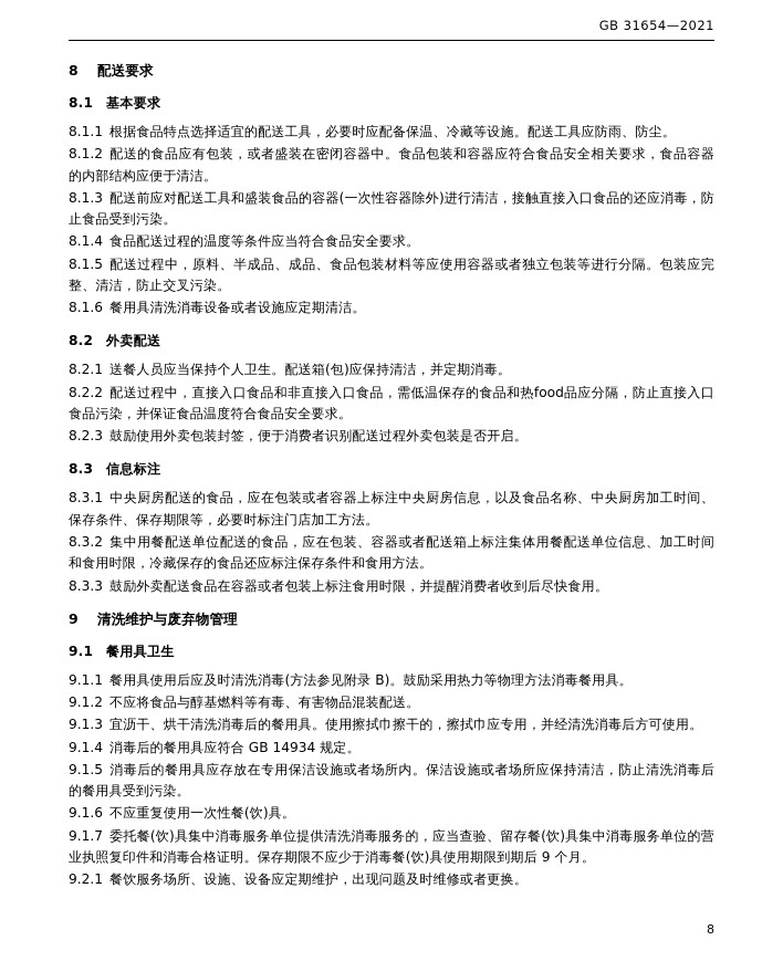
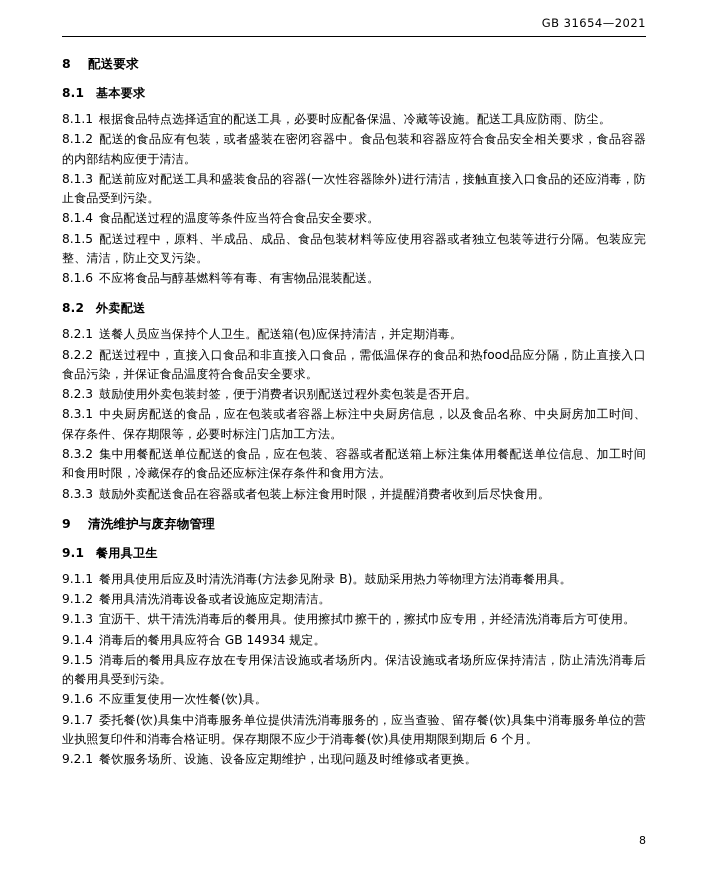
  GB 31654—2021
  8 配送要求
  8.1 基本要求
  8.1.1 根据食品特点选择适宜的配送工具，必要时应配备保温、冷藏等设施。配送工具应防雨、防尘。
  8.1.2 配送的食品应有包装，或者盛装在密闭容器中。食品包装和容器应符合食品安全相关要求，食品容器的内部结构应便于清洁。
  8.1.3 配送前应对配送工具和盛装食品的容器(一次性容器除外)进行清洁，接触直接入口食品的还应消毒，防止食品受到污染。
  8.1.4 食品配送过程的温度等条件应当符合食品安全要求。
  8.1.5 配送过程中，原料、半成品、成品、食品包装材料等应使用容器或者独立包装等进行分隔。包装应完整、清洁，防止交叉污染。
- 8.1.6 餐用具清洗消毒设备或者设施应定期清洁。
+ 8.1.6 不应将食品与醇基燃料等有毒、有害物品混装配送。
  8.2 外卖配送
  8.2.1 送餐人员应当保持个人卫生。配送箱(包)应保持清洁，并定期消毒。
  8.2.2 配送过程中，直接入口食品和非直接入口食品，需低温保存的食品和热food品应分隔，防止直接入口食品污染，并保证食品温度符合食品安全要求。
  8.2.3 鼓励使用外卖包装封签，便于消费者识别配送过程外卖包装是否开启。
- 8.3 信息标注
  8.3.1 中央厨房配送的食品，应在包装或者容器上标注中央厨房信息，以及食品名称、中央厨房加工时间、保存条件、保存期限等，必要时标注门店加工方法。
  8.3.2 集中用餐配送单位配送的食品，应在包装、容器或者配送箱上标注集体用餐配送单位信息、加工时间和食用时限，冷藏保存的食品还应标注保存条件和食用方法。
  8.3.3 鼓励外卖配送食品在容器或者包装上标注食用时限，并提醒消费者收到后尽快食用。
  9 清洗维护与废弃物管理
  9.1 餐用具卫生
  9.1.1 餐用具使用后应及时清洗消毒(方法参见附录 B)。鼓励采用热力等物理方法消毒餐用具。
- 9.1.2 不应将食品与醇基燃料等有毒、有害物品混装配送。
+ 9.1.2 餐用具清洗消毒设备或者设施应定期清洁。
  9.1.3 宜沥干、烘干清洗消毒后的餐用具。使用擦拭巾擦干的，擦拭巾应专用，并经清洗消毒后方可使用。
  9.1.4 消毒后的餐用具应符合 GB 14934 规定。
  9.1.5 消毒后的餐用具应存放在专用保洁设施或者场所内。保洁设施或者场所应保持清洁，防止清洗消毒后的餐用具受到污染。
  9.1.6 不应重复使用一次性餐(饮)具。
- 9.1.7 委托餐(饮)具集中消毒服务单位提供清洗消毒服务的，应当查验、留存餐(饮)具集中消毒服务单位的营业执照复印件和消毒合格证明。保存期限不应少于消毒餐(饮)具使用期限到期后 9 个月。
+ 9.1.7 委托餐(饮)具集中消毒服务单位提供清洗消毒服务的，应当查验、留存餐(饮)具集中消毒服务单位的营业执照复印件和消毒合格证明。保存期限不应少于消毒餐(饮)具使用期限到期后 6 个月。
  9.2.1 餐饮服务场所、设施、设备应定期维护，出现问题及时维修或者更换。
  8
